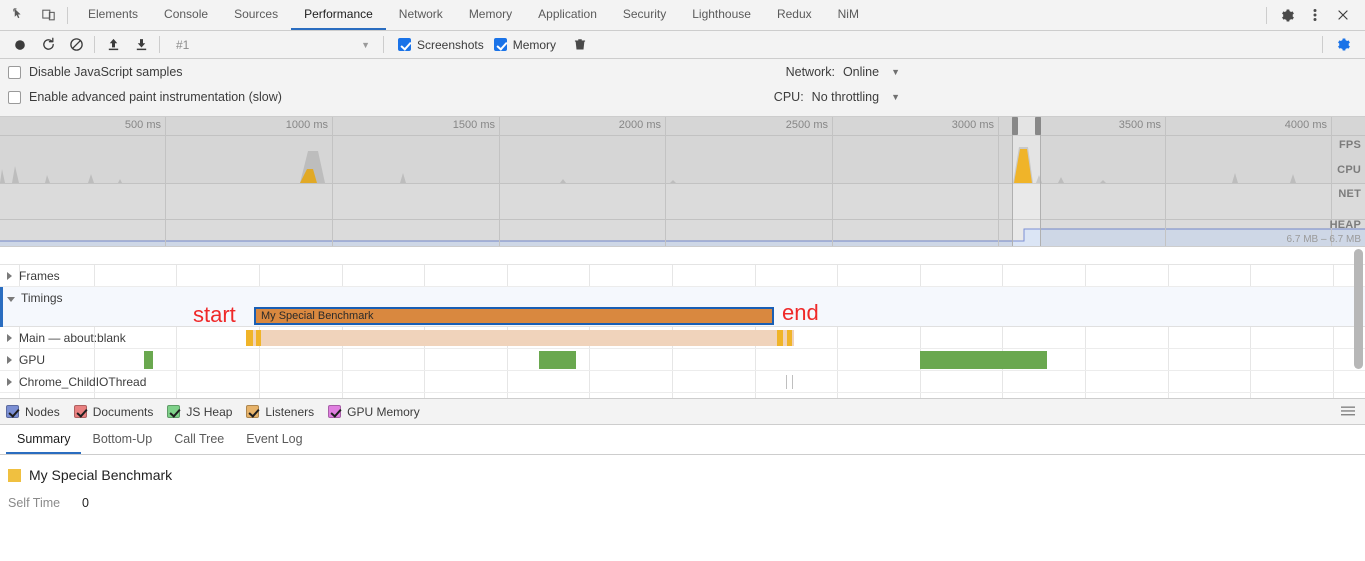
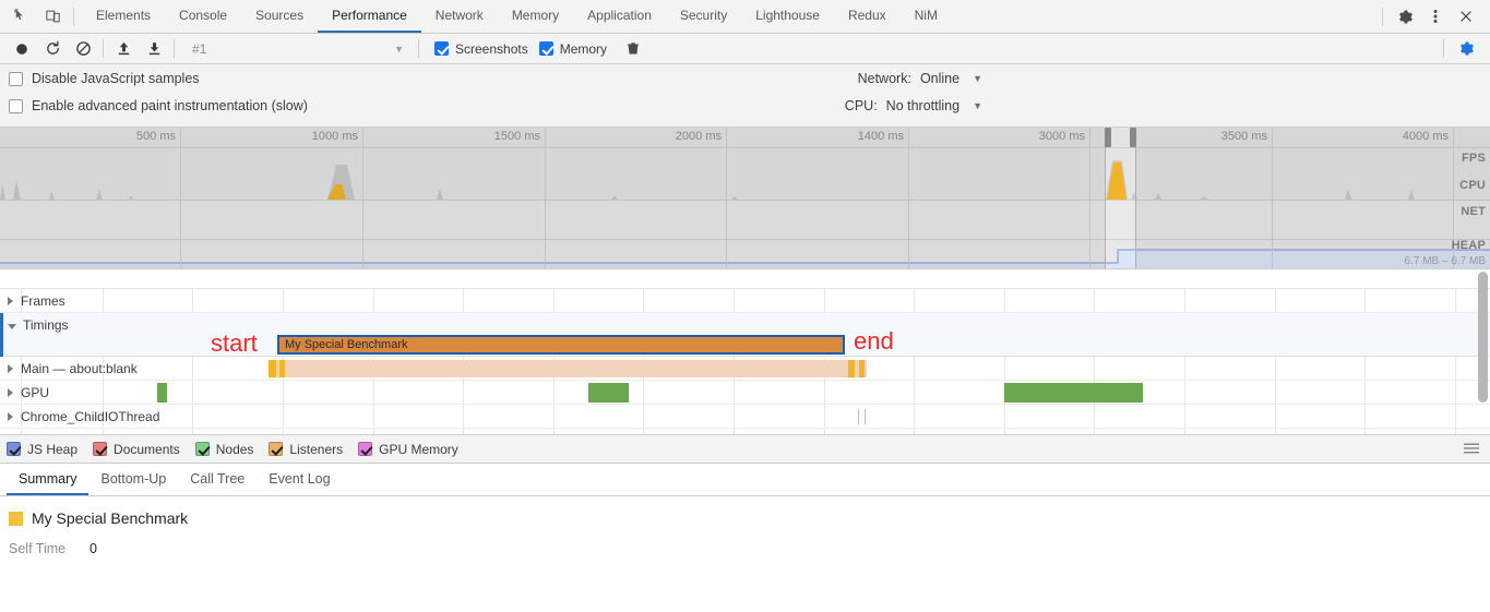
  Elements
  Console
  Sources
  Performance
  Network
  Memory
  Application
  Security
  Lighthouse
  Redux
  NiM
  #1
  ▼
  Screenshots
  Memory
  Disable JavaScript samples
  Enable advanced paint instrumentation (slow)
  Network:
  Online
  ▼
  CPU:
  No throttling
  ▼
  500 ms
  1000 ms
  1500 ms
  2000 ms
- 2500 ms
+ 1400 ms
  3000 ms
  3500 ms
  4000 ms
  FPS
  CPU
  NET
  HEAP
  6.7 MB – 6.7 MB
  Frames
  Timings
  My Special Benchmark
  start
  end
  Main — about:blank
  GPU
  Chrome_ChildIOThread
- Nodes
+ JS Heap
  Documents
- JS Heap
+ Nodes
  Listeners
  GPU Memory
  Summary
  Bottom-Up
  Call Tree
  Event Log
  My Special Benchmark
  Self Time
  0
